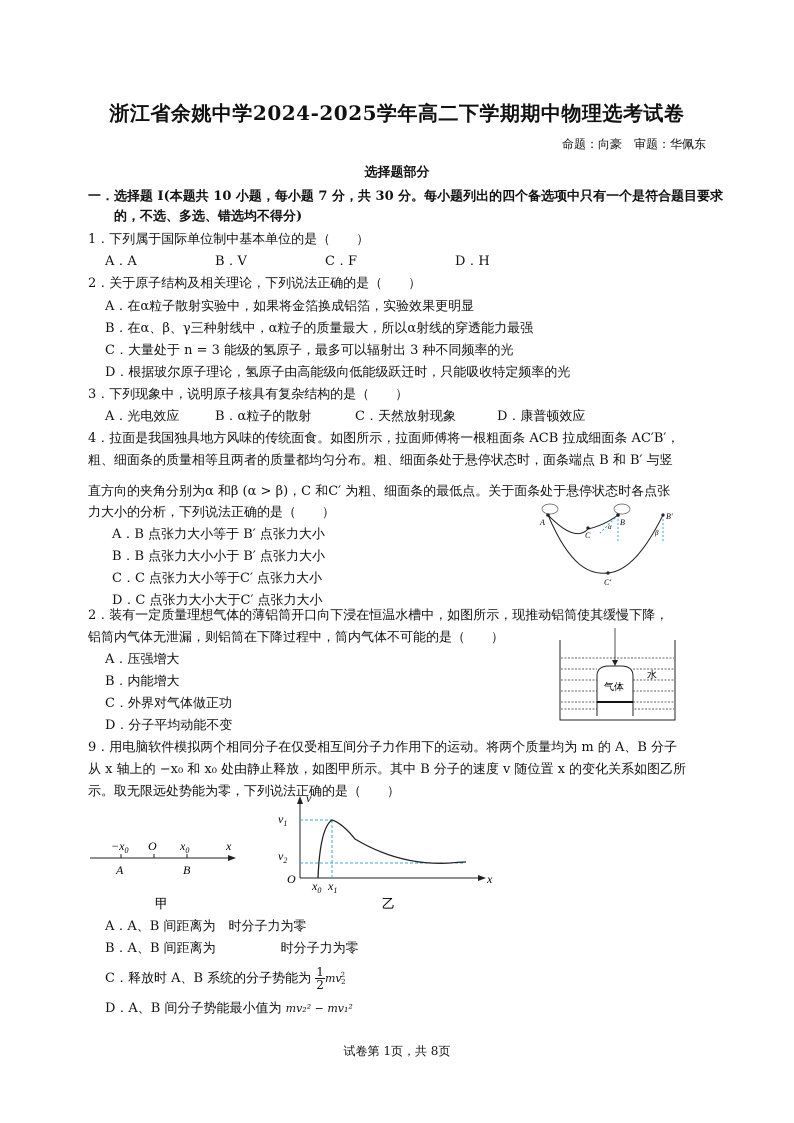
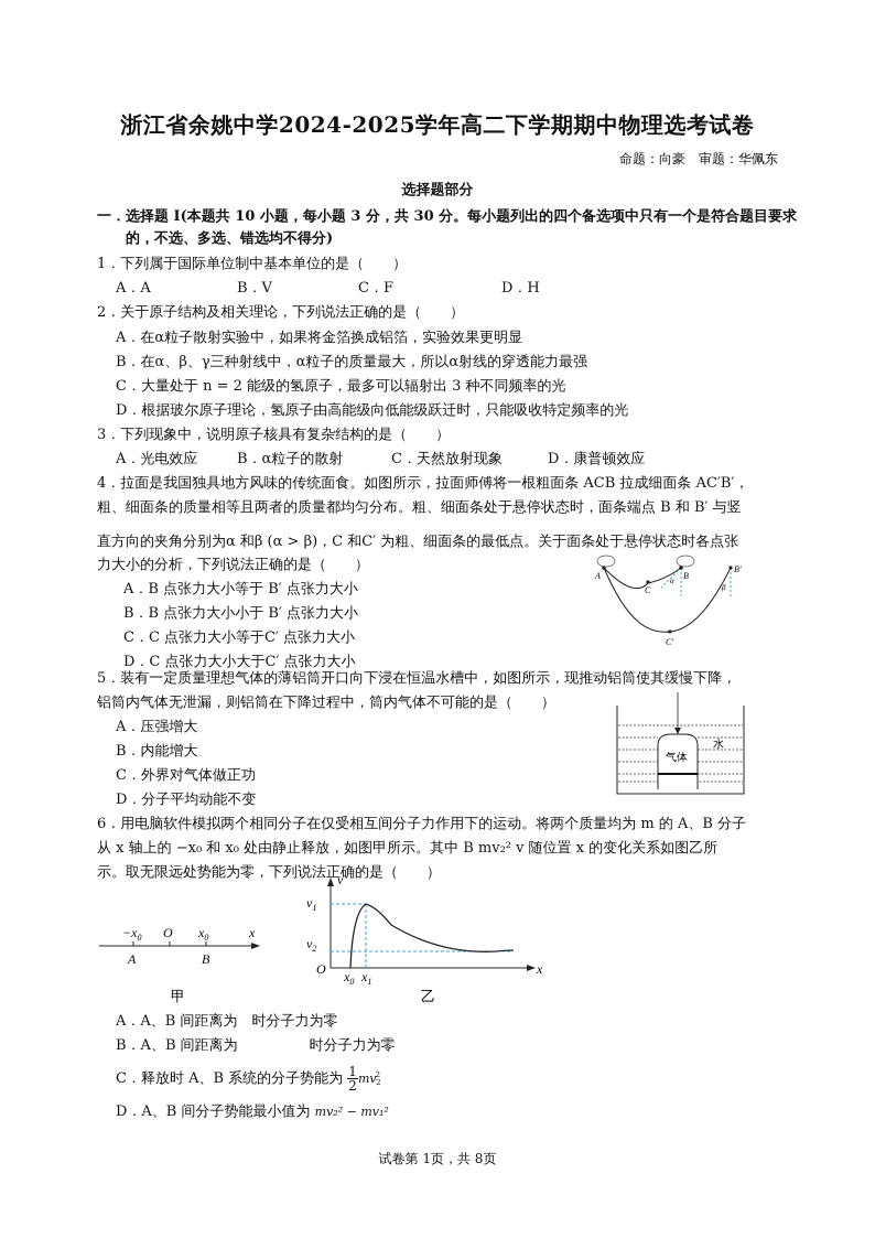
  浙江省余姚中学2024-2025学年高二下学期期中物理选考试卷
  命题：向豪 审题：华佩东
  选择题部分
- 一．选择题 I(本题共 10 小题，每小题 7 分，共 30 分。每小题列出的四个备选项中只有一个是符合题目要求的，不选、多选、错选均不得分)
+ 一．选择题 I(本题共 10 小题，每小题 3 分，共 30 分。每小题列出的四个备选项中只有一个是符合题目要求的，不选、多选、错选均不得分)
  1．下列属于国际单位制中基本单位的是（ ）
  A．A
  B．V
  C．F
  D．H
  2．关于原子结构及相关理论，下列说法正确的是（ ）
  A．在α粒子散射实验中，如果将金箔换成铝箔，实验效果更明显
  B．在α、β、γ三种射线中，α粒子的质量最大，所以α射线的穿透能力最强
- C．大量处于 n = 3 能级的氢原子，最多可以辐射出 3 种不同频率的光
+ C．大量处于 n = 2 能级的氢原子，最多可以辐射出 3 种不同频率的光
  D．根据玻尔原子理论，氢原子由高能级向低能级跃迁时，只能吸收特定频率的光
  3．下列现象中，说明原子核具有复杂结构的是（ ）
  A．光电效应
  B．α粒子的散射
  C．天然放射现象
  D．康普顿效应
  4．拉面是我国独具地方风味的传统面食。如图所示，拉面师傅将一根粗面条 ACB 拉成细面条 AC′B′，
  粗、细面条的质量相等且两者的质量都均匀分布。粗、细面条处于悬停状态时，面条端点 B 和 B′ 与竖
  直方向的夹角分别为α 和β (α > β)，C 和C′ 为粗、细面条的最低点。关于面条处于悬停状态时各点张
  力大小的分析，下列说法正确的是（ ）
  A．B 点张力大小等于 B′ 点张力大小
  B．B 点张力大小小于 B′ 点张力大小
  C．C 点张力大小等于C′ 点张力大小
  D．C 点张力大小大于C′ 点张力大小
  A
  C
  B
  α
  B′
  β
  C′
- 2．装有一定质量理想气体的薄铝筒开口向下浸在恒温水槽中，如图所示，现推动铝筒使其缓慢下降，
+ 5．装有一定质量理想气体的薄铝筒开口向下浸在恒温水槽中，如图所示，现推动铝筒使其缓慢下降，
  铝筒内气体无泄漏，则铝筒在下降过程中，筒内气体不可能的是（ ）
  A．压强增大
  B．内能增大
  C．外界对气体做正功
  D．分子平均动能不变
  气体
  水
- 9．用电脑软件模拟两个相同分子在仅受相互间分子力作用下的运动。将两个质量均为 m 的 A、B 分子
+ 6．用电脑软件模拟两个相同分子在仅受相互间分子力作用下的运动。将两个质量均为 m 的 A、B 分子
- 从 x 轴上的 −x₀ 和 x₀ 处由静止释放，如图甲所示。其中 B 分子的速度 v 随位置 x 的变化关系如图乙所
+ 从 x 轴上的 −x₀ 和 x₀ 处由静止释放，如图甲所示。其中 B mv₂² v 随位置 x 的变化关系如图乙所
  示。取无限远处势能为零，下列说法正确的是（ ）
  −x0
  O
  x0
  x
  A
  B
  甲
  v
  v1
  v2
  O
  x0
  x1
  x
  乙
  A．A、B 间距离为 时分子力为零
  B．A、B 间距离为 时分子力为零
  C．释放时 A、B 系统的分子势能为
  1
  2
  mv22
  D．A、B 间分子势能最小值为 mv₂² − mv₁²
  试卷第 1页，共 8页
